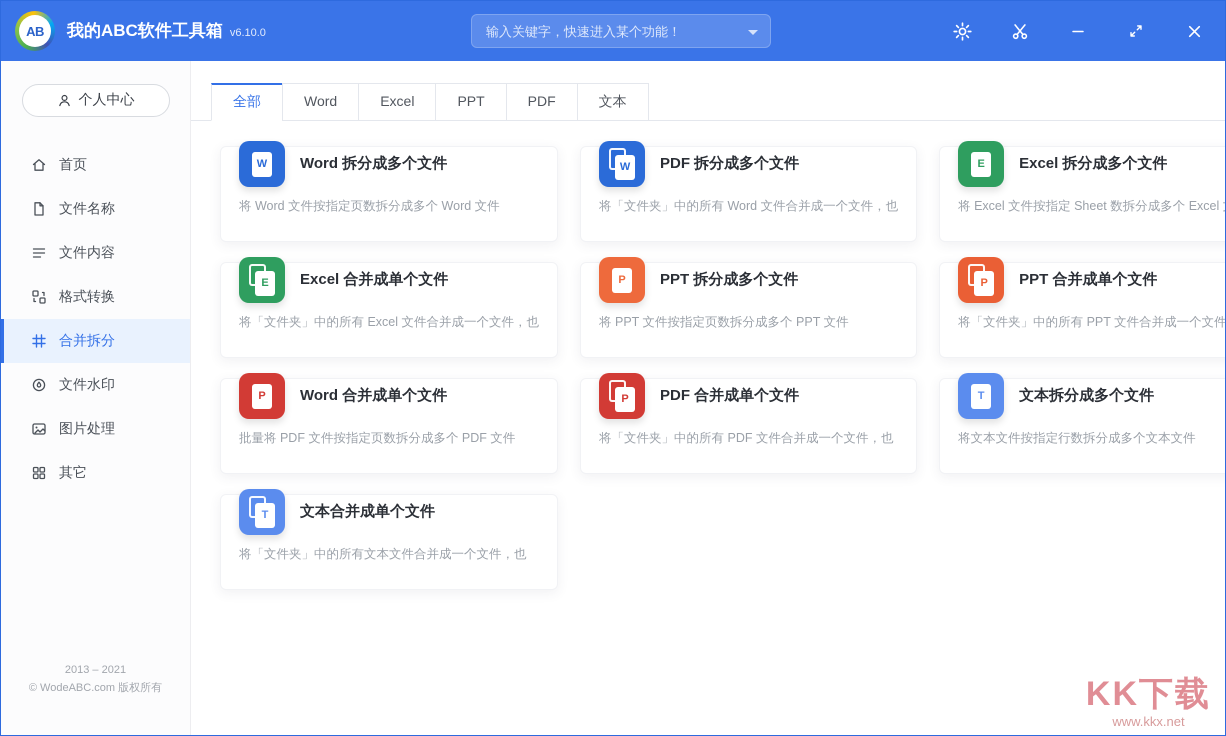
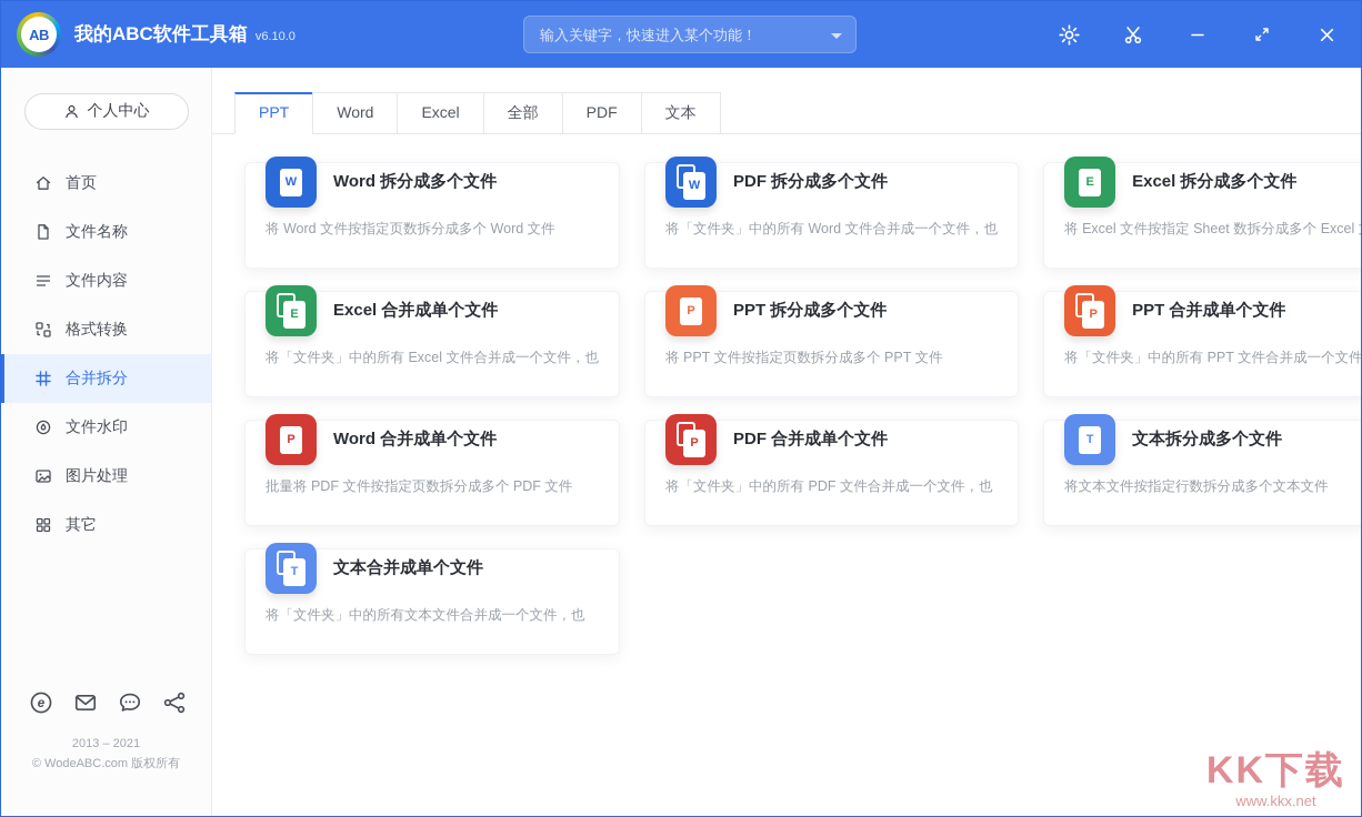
  AB
  我的ABC软件工具箱
  v6.10.0
  输入关键字，快速进入某个功能！
  个人中心
  首页
  文件名称
  文件内容
  格式转换
  合并拆分
  文件水印
  图片处理
  其它
+ e
  2013 – 2021
  © WodeABC.com 版权所有
- 全部
+ PPT
  Word
  Excel
- PPT
+ 全部
  PDF
  文本
  W
  Word 拆分成多个文件
  将 Word 文件按指定页数拆分成多个 Word 文件
  W
  PDF 拆分成多个文件
  将「文件夹」中的所有 Word 文件合并成一个文件，也
  E
  Excel 拆分成多个文件
  将 Excel 文件按指定 Sheet 数拆分成多个 Excel
  E
  Excel 合并成单个文件
  将「文件夹」中的所有 Excel 文件合并成一个文件，也
  P
  PPT 拆分成多个文件
  将 PPT 文件按指定页数拆分成多个 PPT 文件
  P
  PPT 合并成单个文件
  将「文件夹」中的所有 PPT 文件合并成一个文件
  P
  Word 合并成单个文件
  批量将 PDF 文件按指定页数拆分成多个 PDF 文件
  P
  PDF 合并成单个文件
  将「文件夹」中的所有 PDF 文件合并成一个文件，也
  T
  文本拆分成多个文件
  将文本文件按指定行数拆分成多个文本文件
  T
  文本合并成单个文件
  将「文件夹」中的所有文本文件合并成一个文件，也
  KK下载
  www.kkx.net
